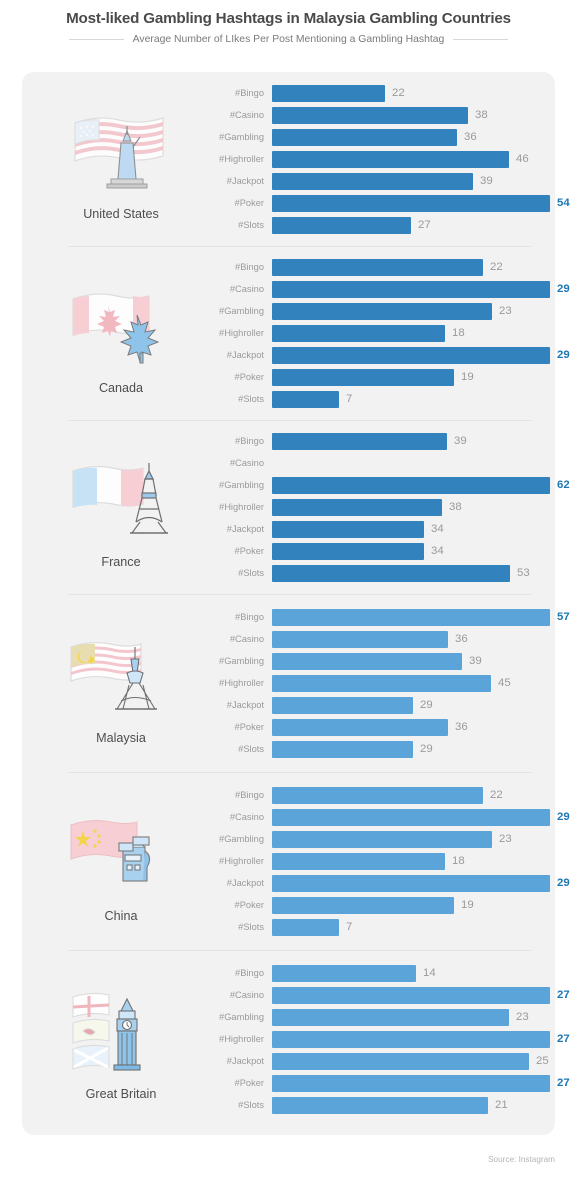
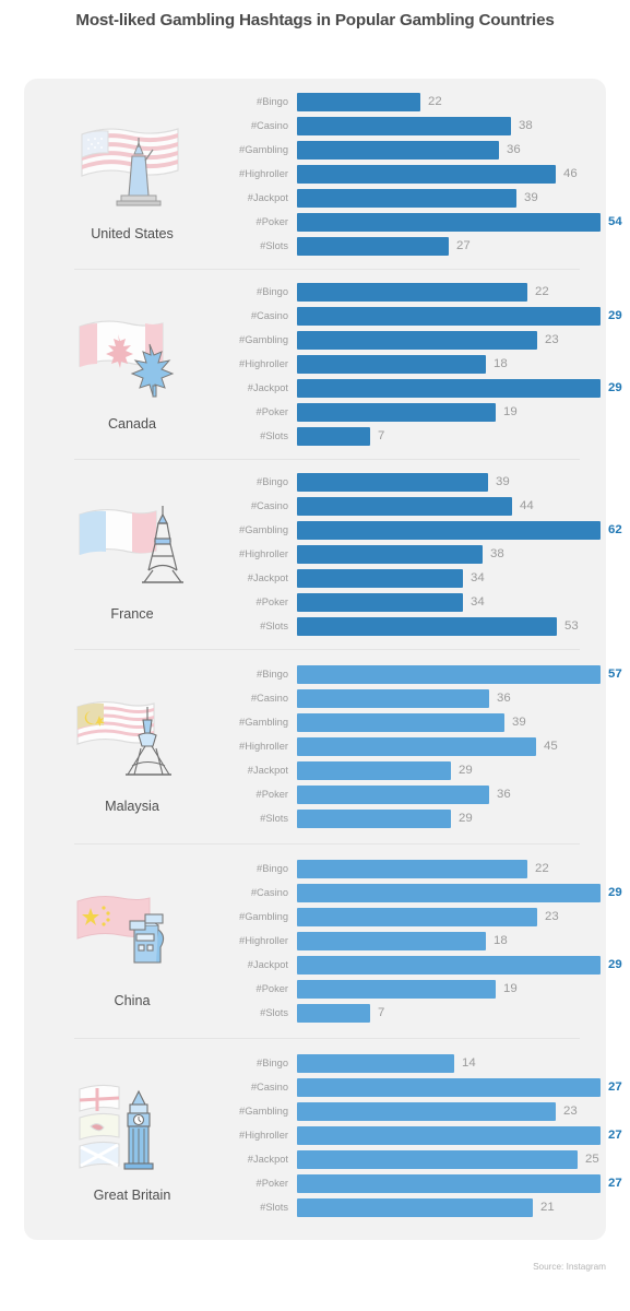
- Most-liked Gambling Hashtags in Malaysia Gambling Countries
+ Most-liked Gambling Hashtags in Popular Gambling Countries
- Average Number of LIkes Per Post Mentioning a Gambling Hashtag
  United States
  #Bingo
  22
  #Casino
  38
  #Gambling
  36
  #Highroller
  46
  #Jackpot
  39
  #Poker
  54
  #Slots
  27
  Canada
  #Bingo
  22
  #Casino
  29
  #Gambling
  23
  #Highroller
  18
  #Jackpot
  29
  #Poker
  19
  #Slots
  7
  France
  #Bingo
  39
  #Casino
+ 44
  #Gambling
  62
  #Highroller
  38
  #Jackpot
  34
  #Poker
  34
  #Slots
  53
  Malaysia
  #Bingo
  57
  #Casino
  36
  #Gambling
  39
  #Highroller
  45
  #Jackpot
  29
  #Poker
  36
  #Slots
  29
  China
  #Bingo
  22
  #Casino
  29
  #Gambling
  23
  #Highroller
  18
  #Jackpot
  29
  #Poker
  19
  #Slots
  7
  Great Britain
  #Bingo
  14
  #Casino
  27
  #Gambling
  23
  #Highroller
  27
  #Jackpot
  25
  #Poker
  27
  #Slots
  21
  Source: Instagram
